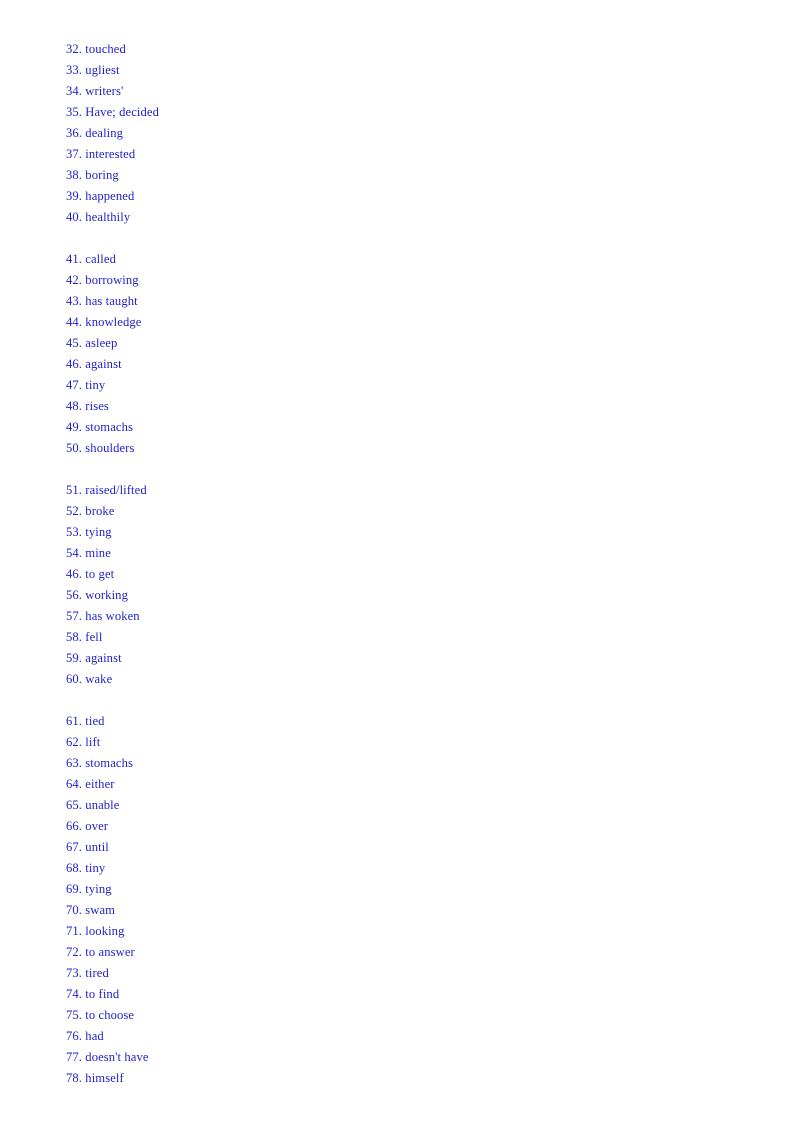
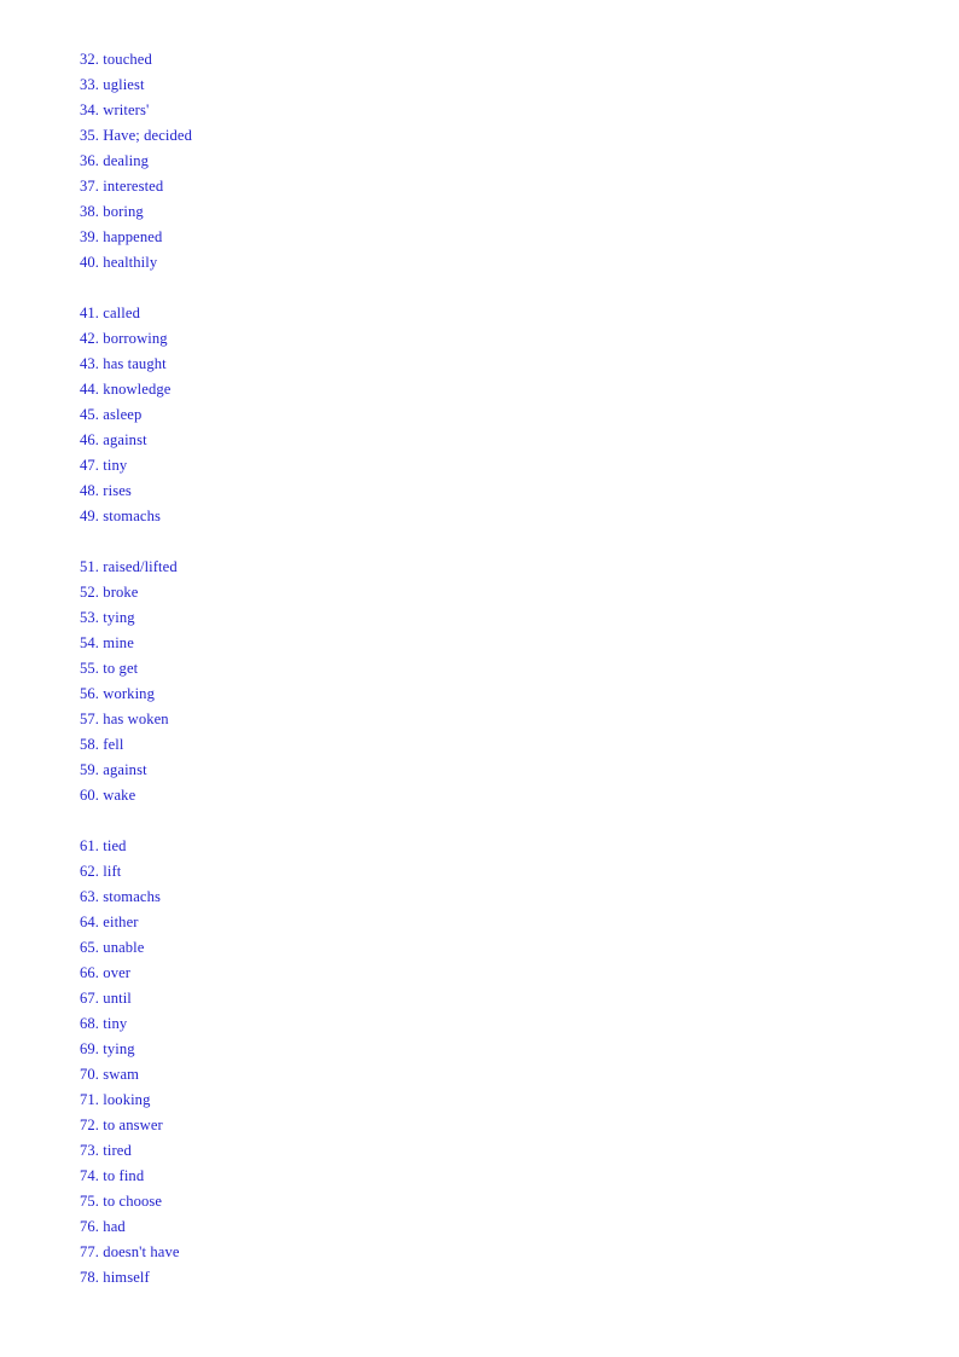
  32. touched
  33. ugliest
  34. writers'
  35. Have; decided
  36. dealing
  37. interested
  38. boring
  39. happened
  40. healthily
  41. called
  42. borrowing
  43. has taught
  44. knowledge
  45. asleep
  46. against
  47. tiny
  48. rises
  49. stomachs
- 50. shoulders
  51. raised/lifted
  52. broke
  53. tying
  54. mine
- 46. to get
+ 55. to get
  56. working
  57. has woken
  58. fell
  59. against
  60. wake
  61. tied
  62. lift
  63. stomachs
  64. either
  65. unable
  66. over
  67. until
  68. tiny
  69. tying
  70. swam
  71. looking
  72. to answer
  73. tired
  74. to find
  75. to choose
  76. had
  77. doesn't have
  78. himself
